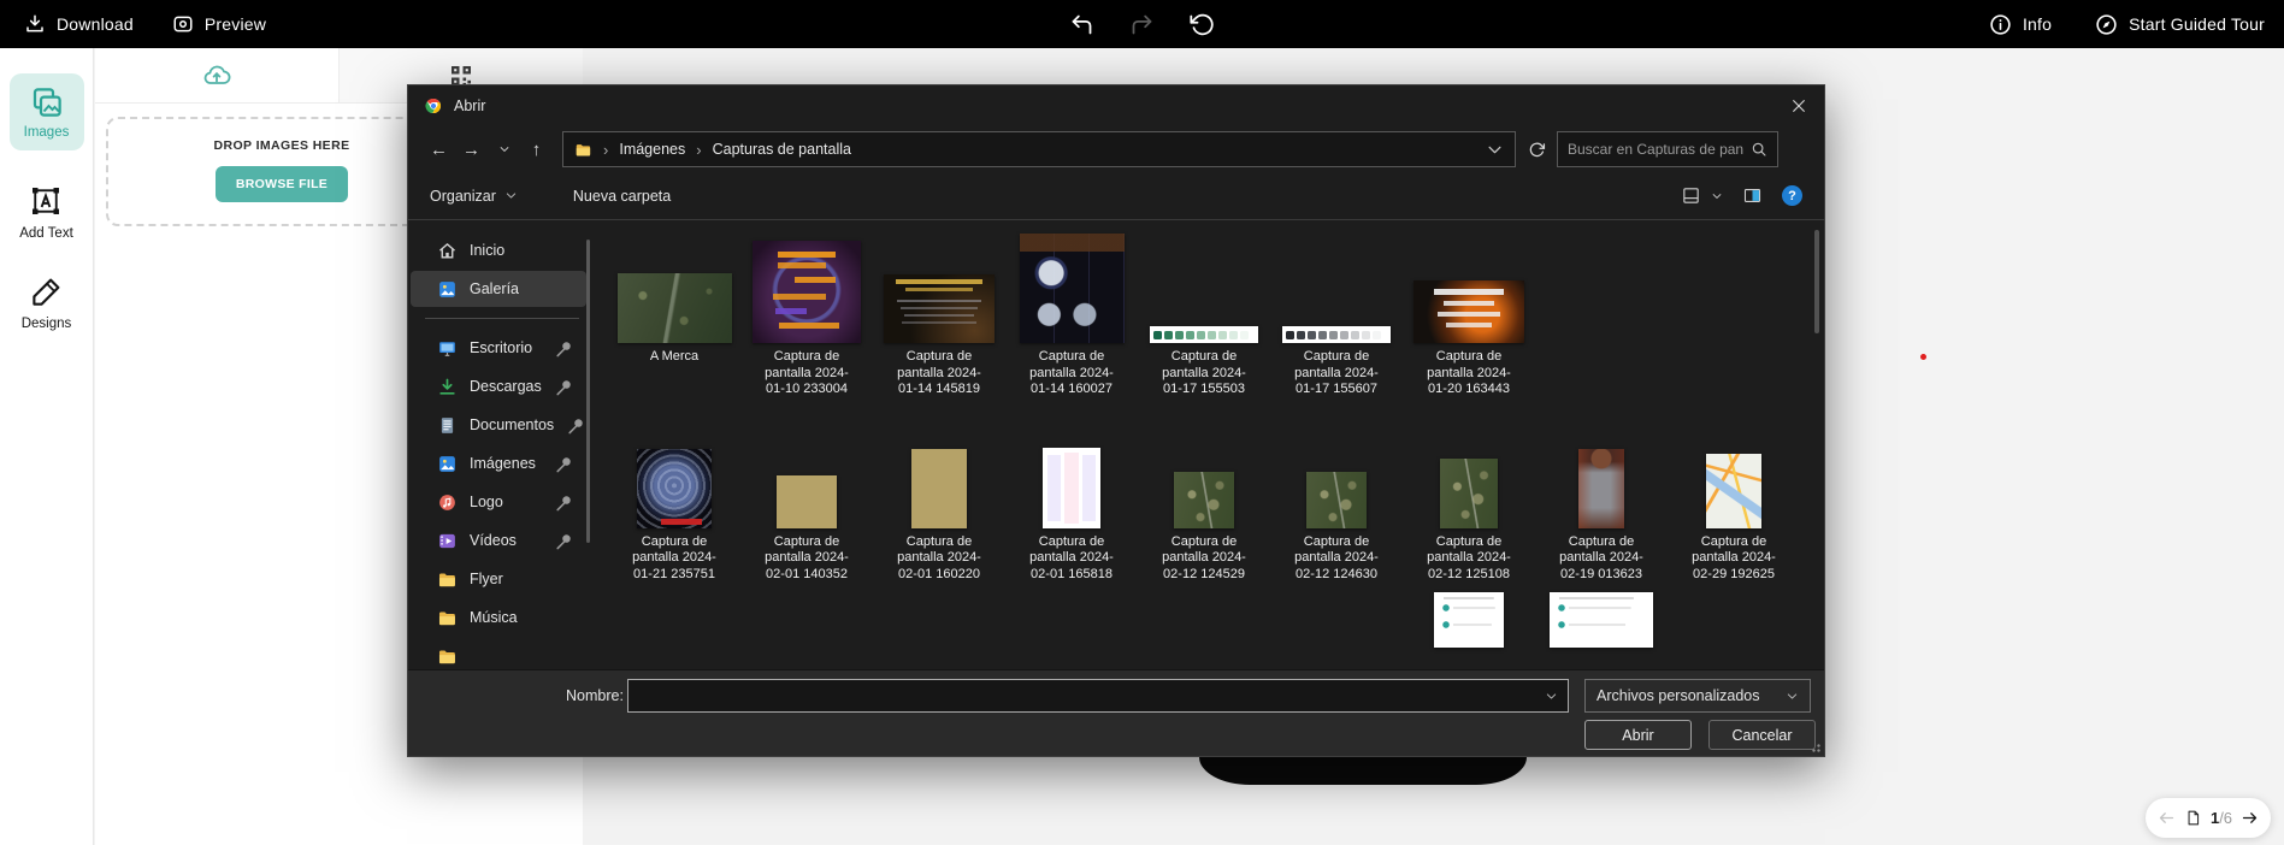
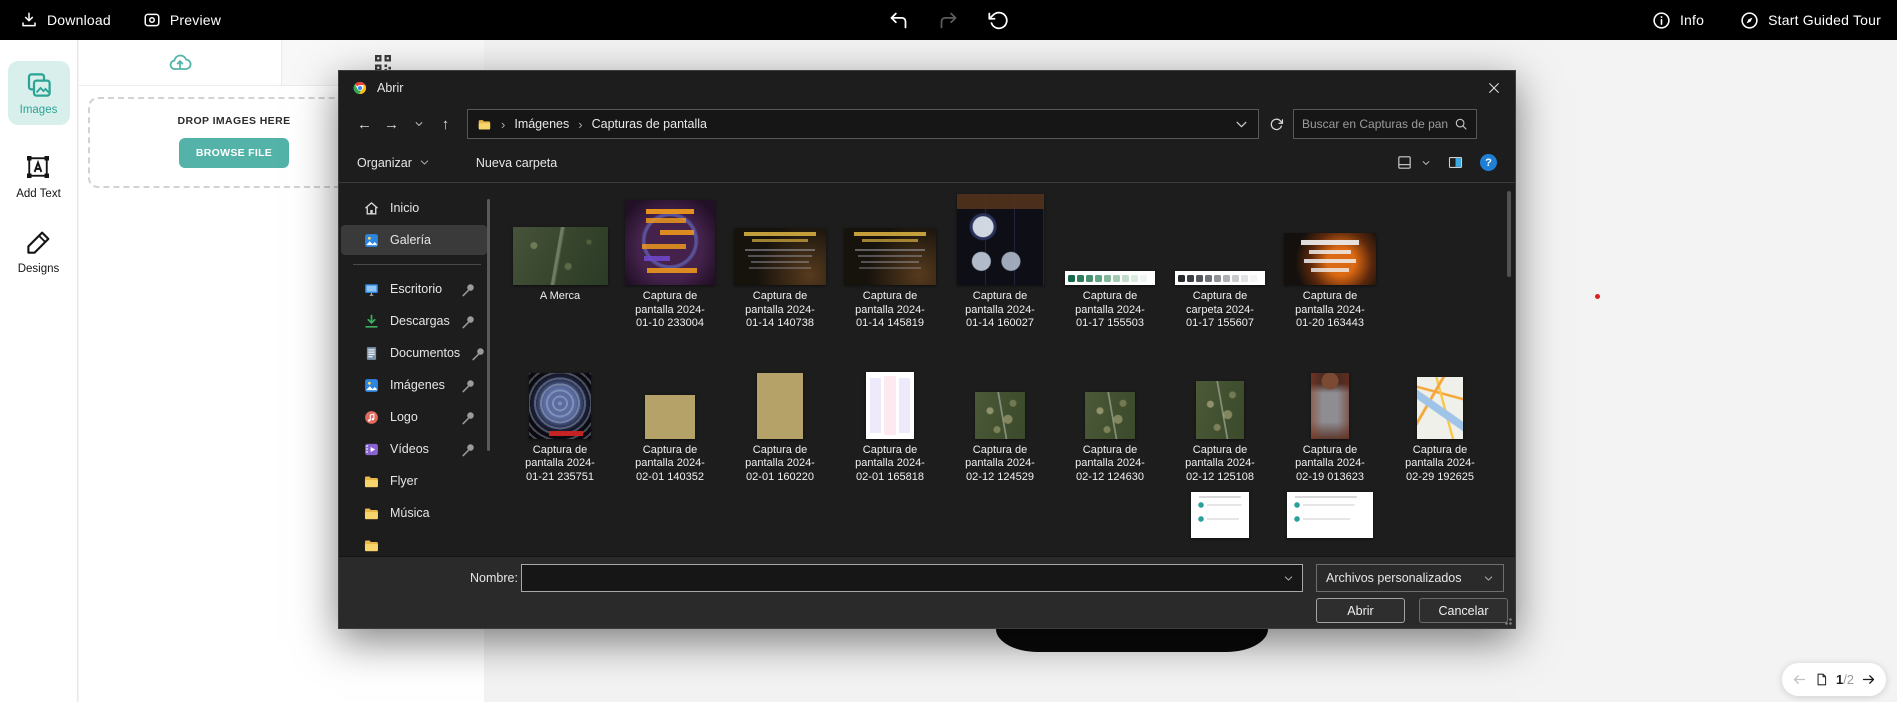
  Download
  Preview
  Info
  Start Guided Tour
  Images
  Add Text
  Designs
  DROP IMAGES HERE
  BROWSE FILE
- 1/6
+ 1/2
  Abrir
  ←
  →
  ↑
  ›
  Imágenes
  ›
  Capturas de pantalla
  Buscar en Capturas de pan
  Organizar
  Nueva carpeta
  ?
  Inicio
  Galería
  Escritorio
  Descargas
  Documentos
  Imágenes
  Logo
  Vídeos
  Flyer
  Música
  A Merca
  Captura de pantalla 2024-01-10 233004
+ Captura de pantalla 2024-01-14 140738
  Captura de pantalla 2024-01-14 145819
  Captura de pantalla 2024-01-14 160027
  Captura de pantalla 2024-01-17 155503
- Captura de pantalla 2024-01-17 155607
+ Captura de carpeta 2024-01-17 155607
  Captura de pantalla 2024-01-20 163443
  Captura de pantalla 2024-01-21 235751
  Captura de pantalla 2024-02-01 140352
  Captura de pantalla 2024-02-01 160220
  Captura de pantalla 2024-02-01 165818
  Captura de pantalla 2024-02-12 124529
  Captura de pantalla 2024-02-12 124630
  Captura de pantalla 2024-02-12 125108
  Captura de pantalla 2024-02-19 013623
  Captura de pantalla 2024-02-29 192625
  Nombre:
  Archivos personalizados
  Abrir
  Cancelar
